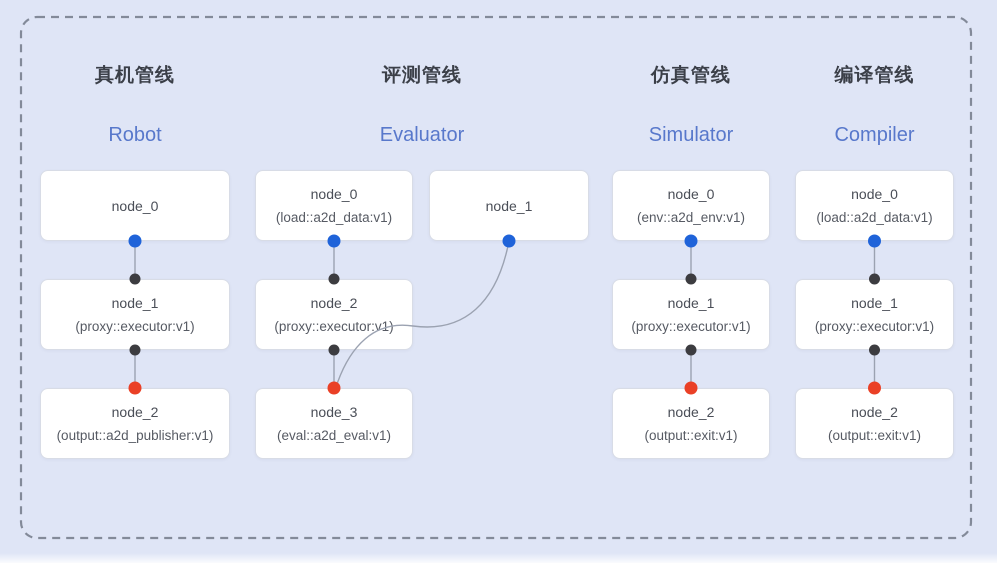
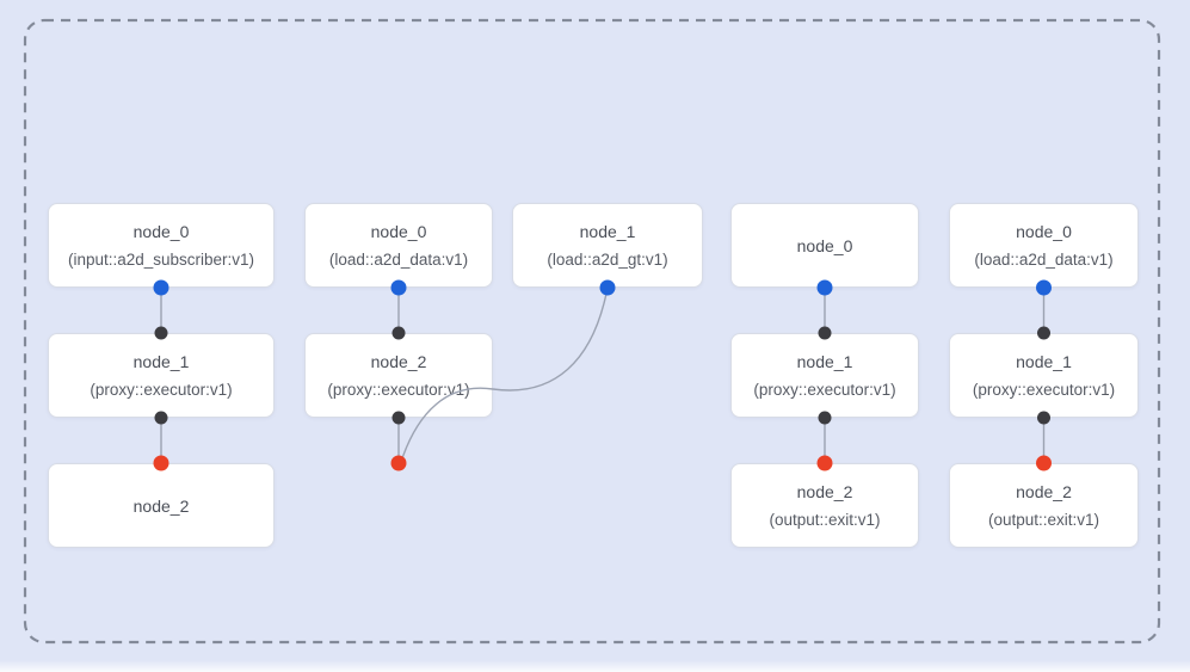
- 真机管线
- Robot
- 评测管线
- Evaluator
- 仿真管线
- Simulator
- 编译管线
- Compiler
  node_0
+ (input::a2d_subscriber:v1)
  node_1
  (proxy::executor:v1)
  node_2
- (output::a2d_publisher:v1)
  node_0
  (load::a2d_data:v1)
  node_1
+ (load::a2d_gt:v1)
  node_2
  (proxy::executor:v1
- node_3
- (eval::a2d_eval:v1)
  node_0
- (env::a2d_env:v1)
  node_1
  (proxy::executor:v1)
  node_2
  (output::exit:v1)
  node_0
  (load::a2d_data:v1)
  node_1
  (proxy::executor:v1)
  node_2
  (output::exit:v1)
